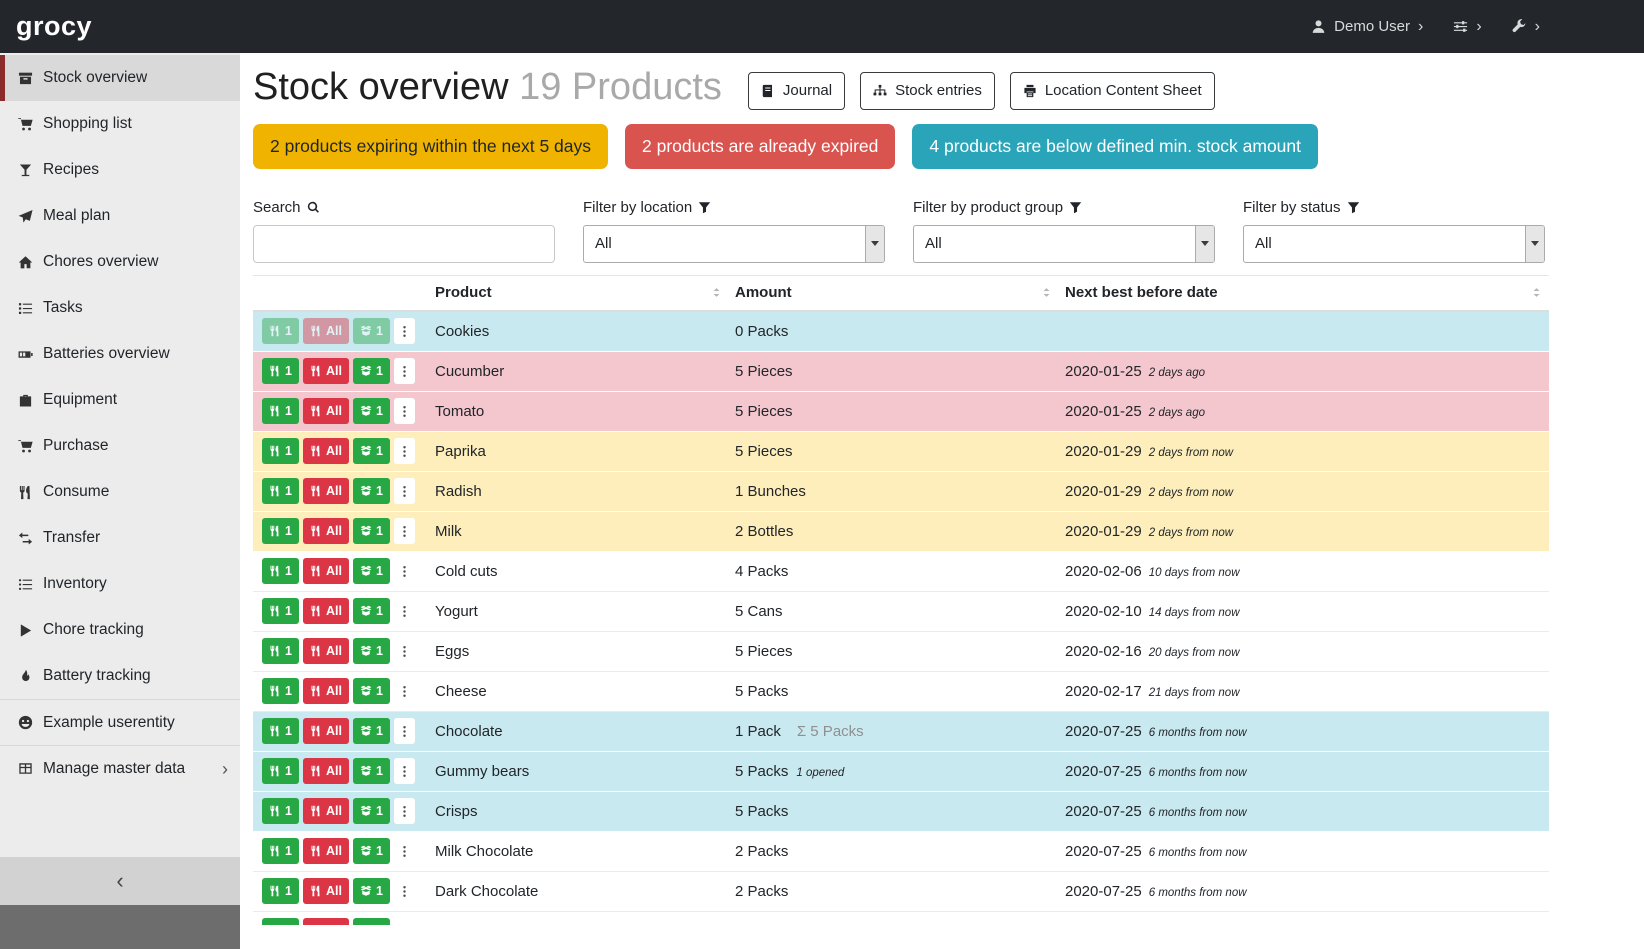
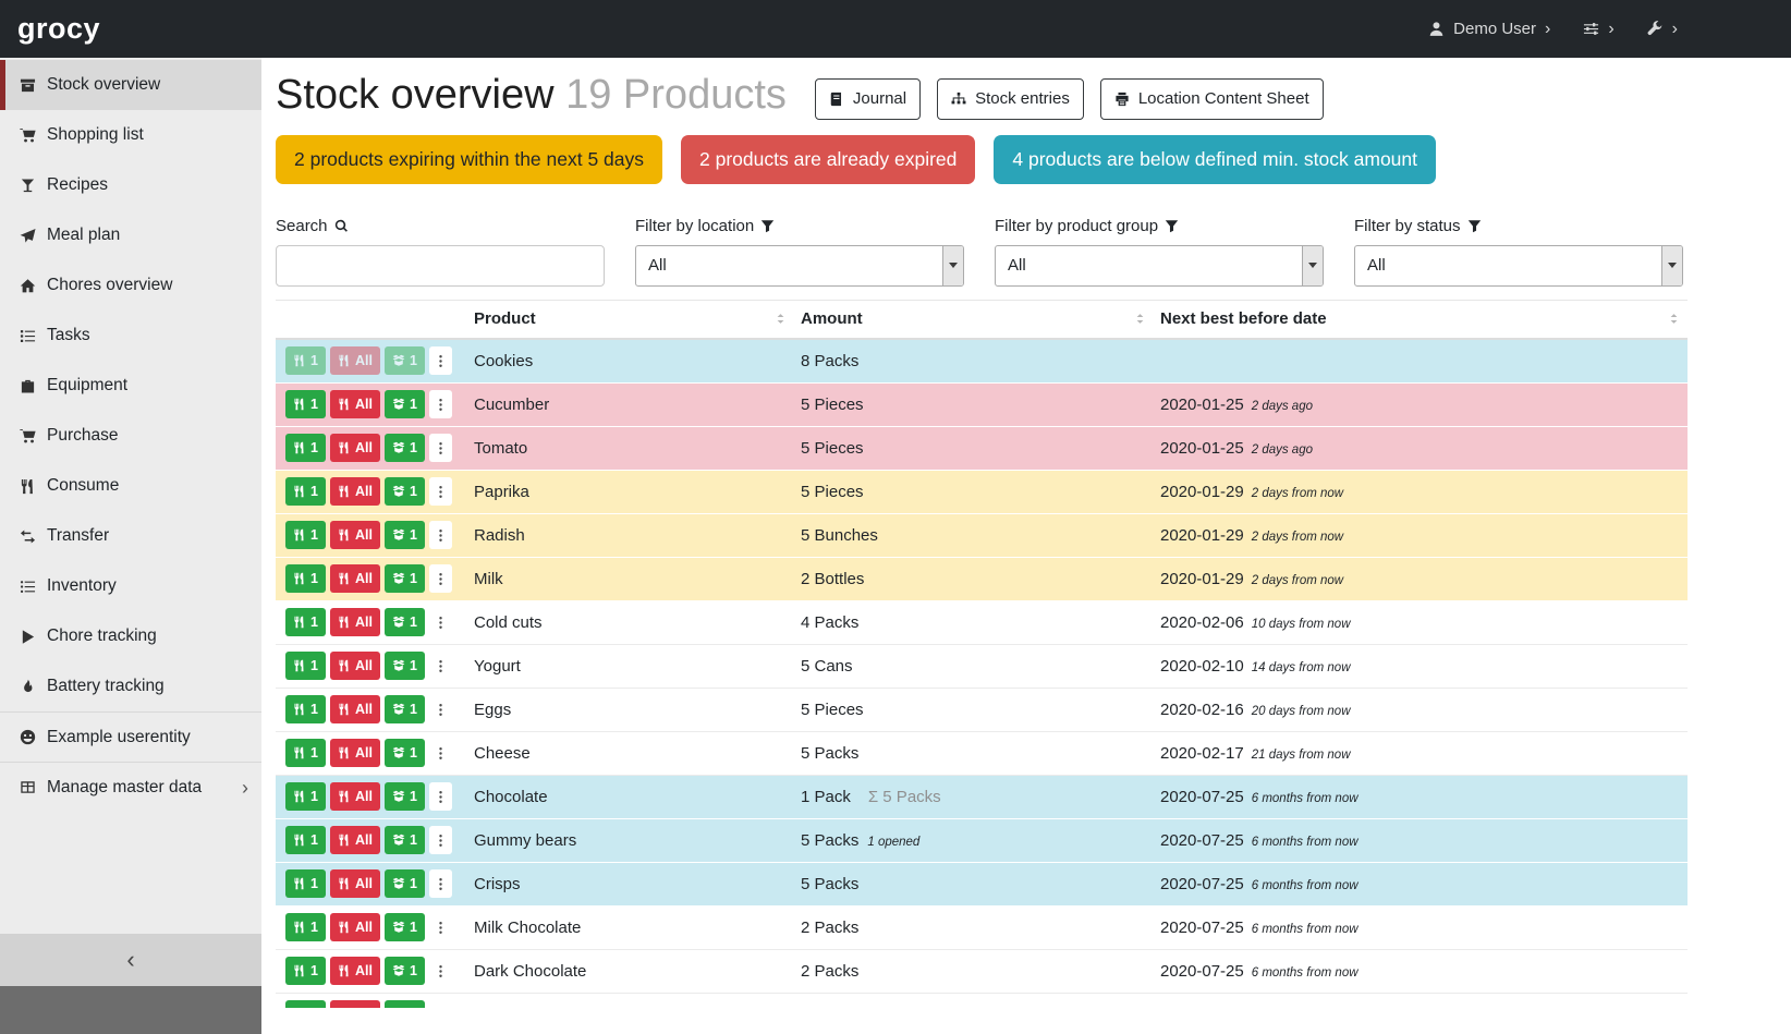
  grocy
  Demo User
  ›
  ›
  ›
  Stock overview
  Shopping list
  Recipes
  Meal plan
  Chores overview
  Tasks
- Batteries overview
  Equipment
  Purchase
  Consume
  Transfer
  Inventory
  Chore tracking
  Battery tracking
  Example userentity
  Manage master data
  ›
  ‹
  Stock overview 19 Products
  Journal
  Stock entries
  Location Content Sheet
  2 products expiring within the next 5 days
  2 products are already expired
  4 products are below defined min. stock amount
  Search
  Filter by location
  All
  Filter by product group
  All
  Filter by status
  All
  	Product	Amount	Next best before date
- 1 All 1	Cookies	0 Packs
+ 1 All 1	Cookies	8 Packs
  1 All 1	Cucumber	5 Pieces	2020-01-25 2 days ago
  1 All 1	Tomato	5 Pieces	2020-01-25 2 days ago
  1 All 1	Paprika	5 Pieces	2020-01-29 2 days from now
- 1 All 1	Radish	1 Bunches	2020-01-29 2 days from now
+ 1 All 1	Radish	5 Bunches	2020-01-29 2 days from now
  1 All 1	Milk	2 Bottles	2020-01-29 2 days from now
  1 All 1	Cold cuts	4 Packs	2020-02-06 10 days from now
  1 All 1	Yogurt	5 Cans	2020-02-10 14 days from now
  1 All 1	Eggs	5 Pieces	2020-02-16 20 days from now
  1 All 1	Cheese	5 Packs	2020-02-17 21 days from now
  1 All 1	Chocolate	1 Pack Σ 5 Packs	2020-07-25 6 months from now
  1 All 1	Gummy bears	5 Packs 1 opened	2020-07-25 6 months from now
  1 All 1	Crisps	5 Packs	2020-07-25 6 months from now
  1 All 1	Milk Chocolate	2 Packs	2020-07-25 6 months from now
  1 All 1	Dark Chocolate	2 Packs	2020-07-25 6 months from now
